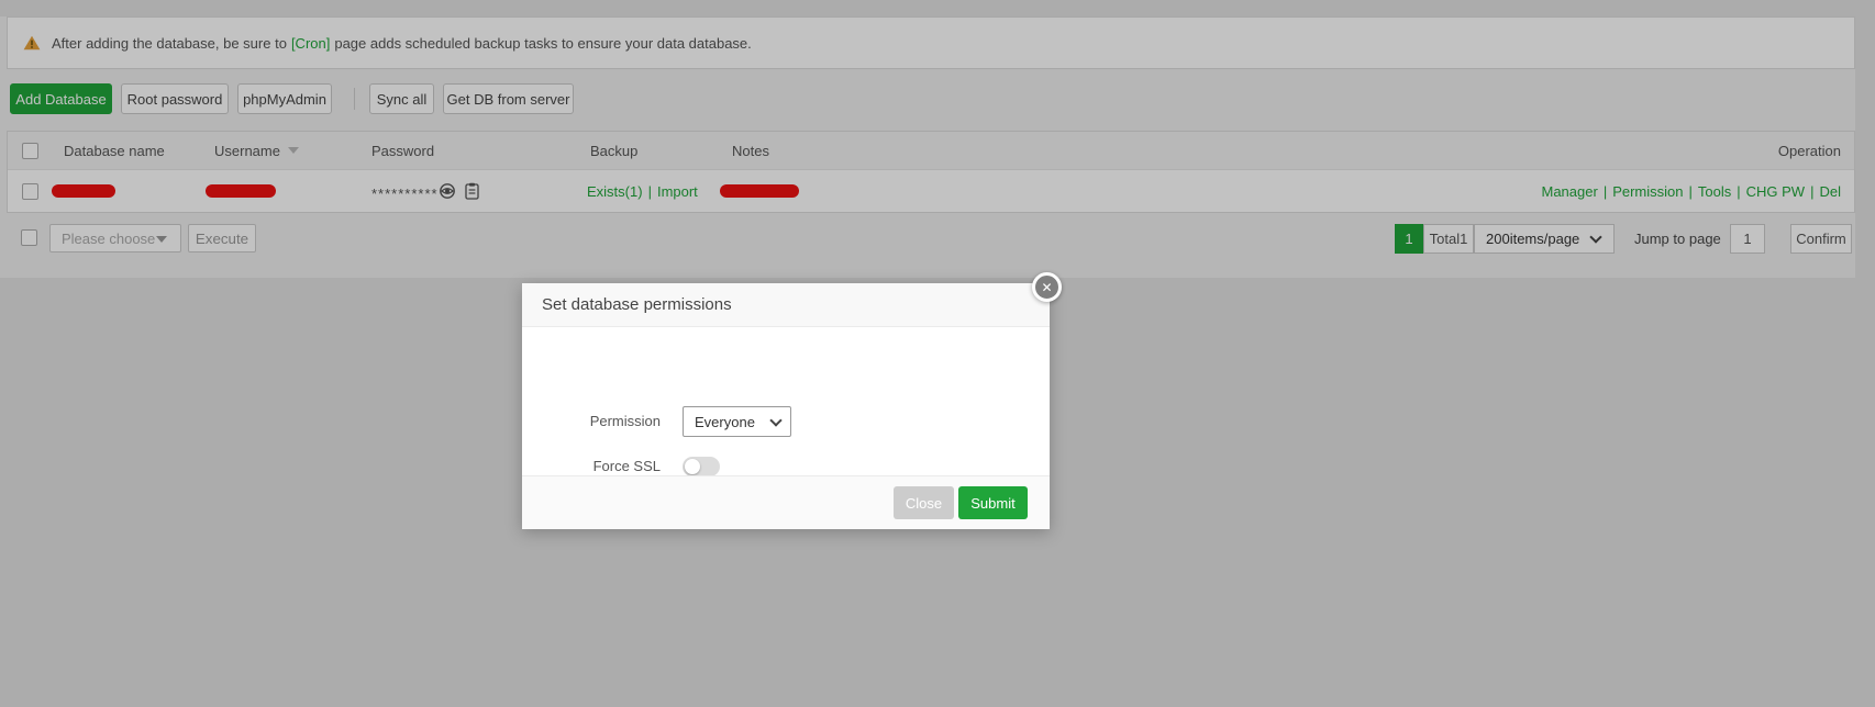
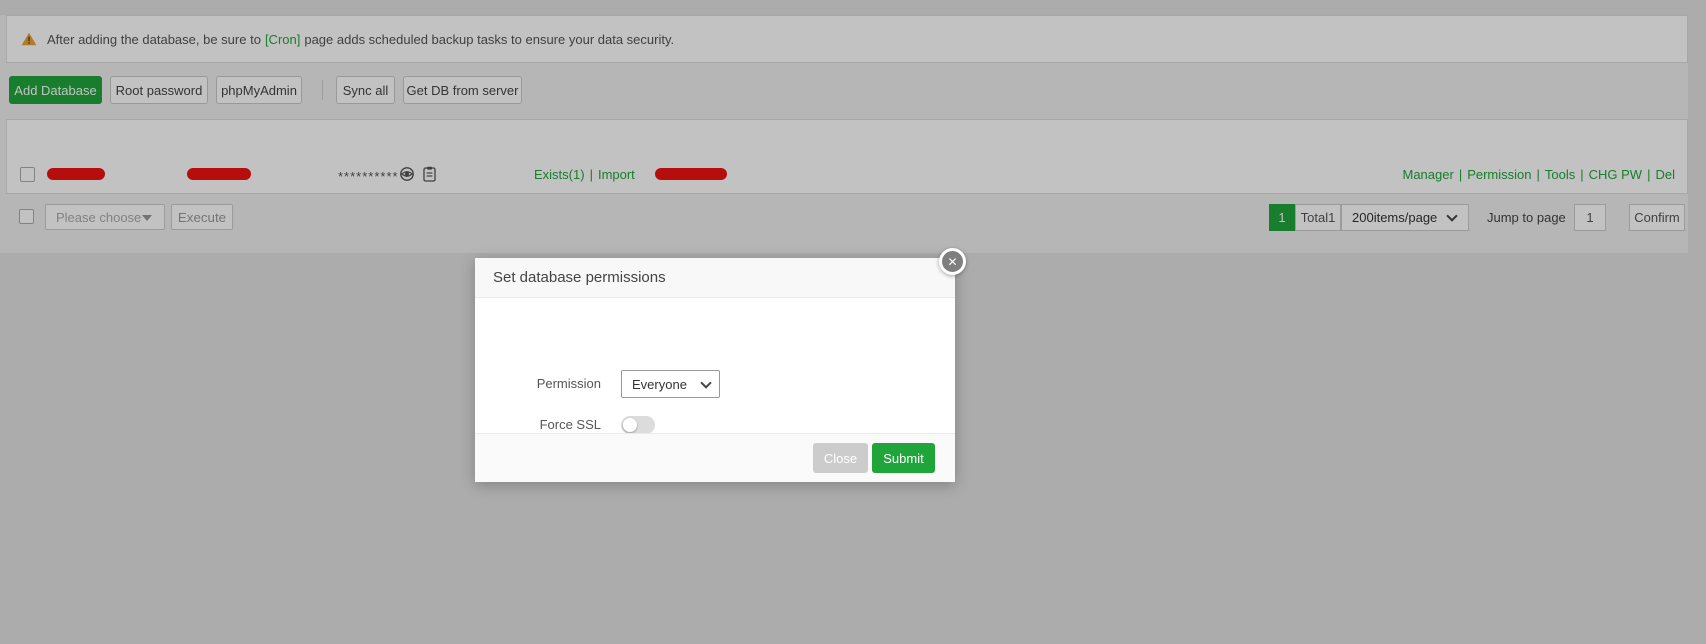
  After adding the database, be sure to
  [Cron]
- page adds scheduled backup tasks to ensure your data database.
+ page adds scheduled backup tasks to ensure your data security.
  Add Database
  Root password
  phpMyAdmin
  Sync all
  Get DB from server
- Database name
- Username
- Password
- Backup
- Notes
- Operation
  **********
  Exists(1)
  |
  Import
  Manager
  |
  Permission
  |
  Tools
  |
  CHG PW
  |
  Del
  Please choose
  Execute
  1
  Total1
  200items/page
  Jump to page
  1
  Confirm
  ✕
  Set database permissions
  Permission
  Everyone
  Force SSL
  Close
  Submit
